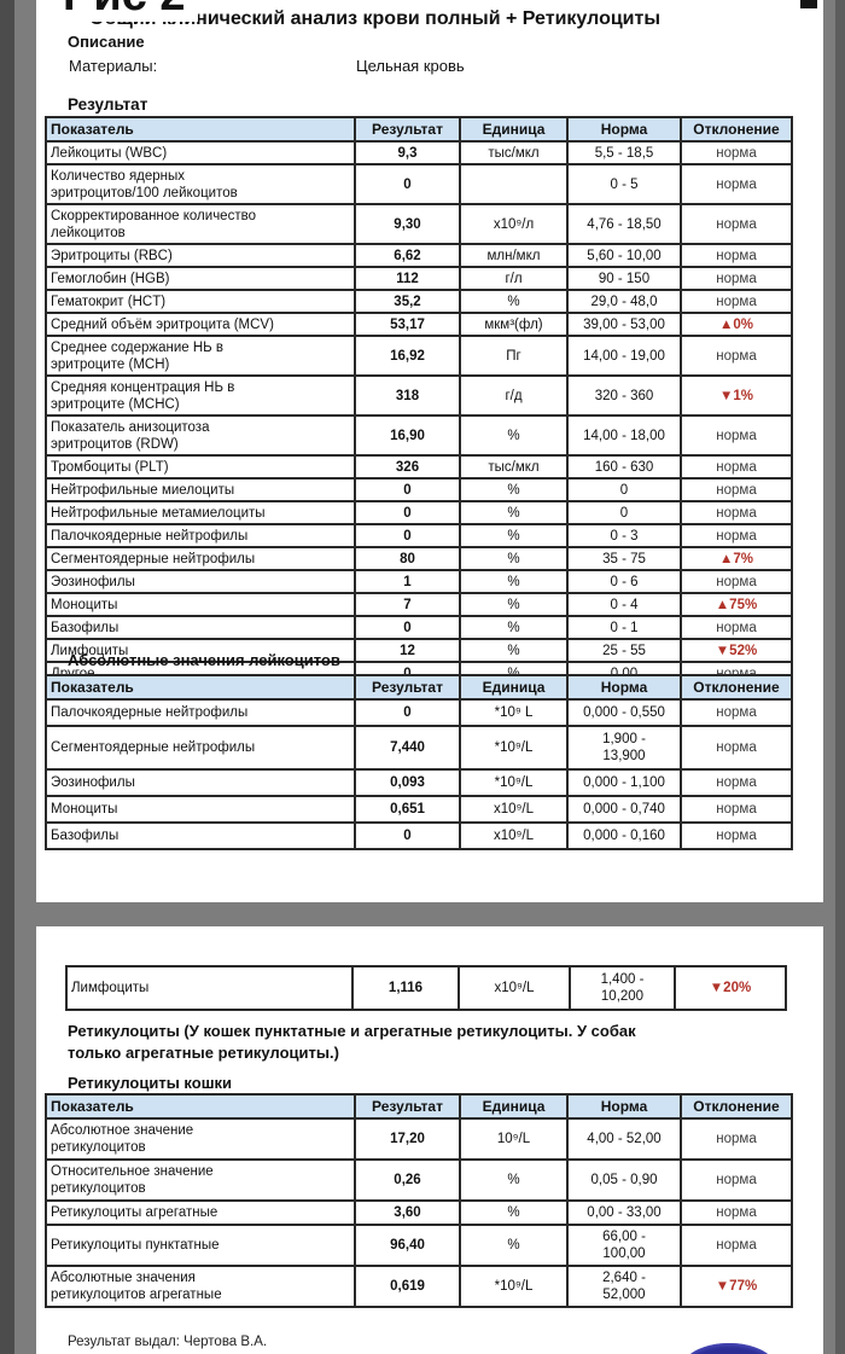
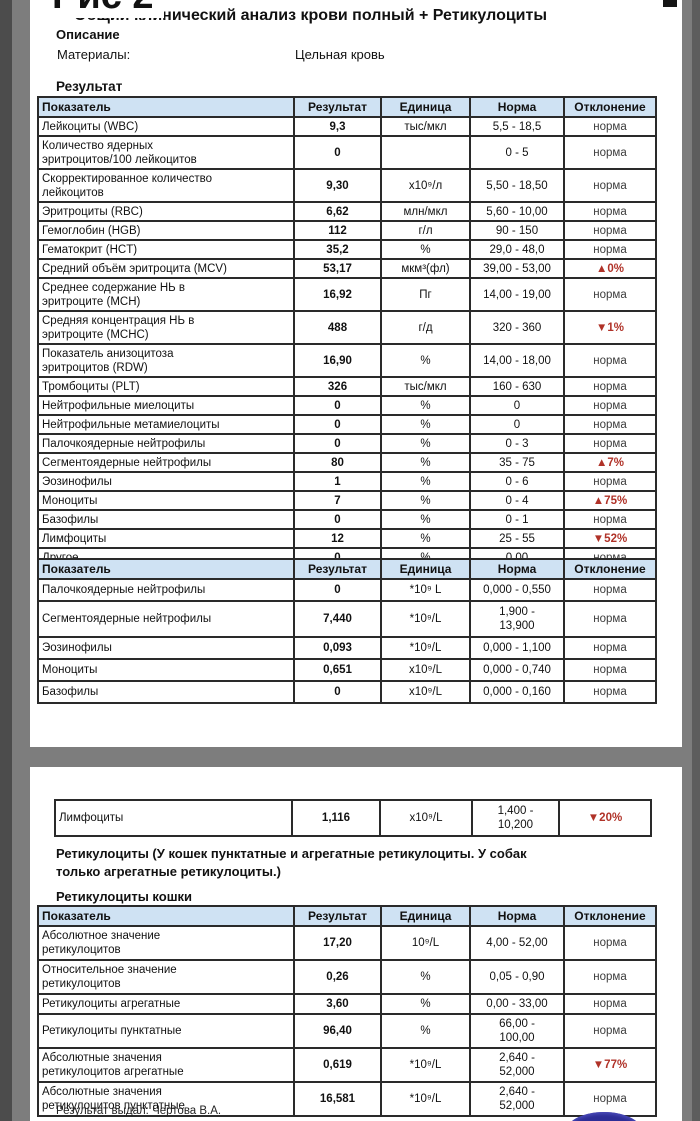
  нический анализ крови полный + Ретикулоциты
  Описание
  Материалы:
  Цельная кровь
  Результат
  Показатель	Результат	Единица	Норма	Отклонение
  Лейкоциты (WBC)	9,3	тыс/мкл	5,5 - 18,5	норма
  Количество ядерных эритроцитов/100 лейкоцитов	0		0 - 5	норма
- Скорректированное количество лейкоцитов	9,30	х10⁹/л	4,76 - 18,50	норма
+ Скорректированное количество лейкоцитов	9,30	х10⁹/л	5,50 - 18,50	норма
  Эритроциты (RBC)	6,62	млн/мкл	5,60 - 10,00	норма
  Гемоглобин (HGB)	112	г/л	90 - 150	норма
  Гематокрит (HCT)	35,2	%	29,0 - 48,0	норма
  Средний объём эритроцита (MCV)	53,17	мкм³(фл)	39,00 - 53,00	▲0%
  Среднее содержание НЬ в эритроците (МСН)	16,92	Пг	14,00 - 19,00	норма
- Средняя концентрация НЬ в эритроците (МСНС)	318	г/д	320 - 360	▼1%
+ Средняя концентрация НЬ в эритроците (МСНС)	488	г/д	320 - 360	▼1%
  Показатель анизоцитоза эритроцитов (RDW)	16,90	%	14,00 - 18,00	норма
  Тромбоциты (PLT)	326	тыс/мкл	160 - 630	норма
  Нейтрофильные миелоциты	0	%	0	норма
  Нейтрофильные метамиелоциты	0	%	0	норма
  Палочкоядерные нейтрофилы	0	%	0 - 3	норма
  Сегментоядерные нейтрофилы	80	%	35 - 75	▲7%
  Эозинофилы	1	%	0 - 6	норма
  Моноциты	7	%	0 - 4	▲75%
  Базофилы	0	%	0 - 1	норма
  Лимфоциты	12	%	25 - 55	▼52%
- Абсолютные значения лейкоцитов
  Показатель	Результат	Единица	Норма	Отклонение
  Палочкоядерные нейтрофилы	0	*10⁹ L	0,000 - 0,550	норма
  Сегментоядерные нейтрофилы	7,440	*10⁹/L	1,900 - 13,900	норма
  Эозинофилы	0,093	*10⁹/L	0,000 - 1,100	норма
  Моноциты	0,651	х10⁹/L	0,000 - 0,740	норма
  Базофилы	0	х10⁹/L	0,000 - 0,160	норма
  Лимфоциты	1,116	х10⁹/L	1,400 - 10,200	▼20%
  Ретикулоциты (У кошек пунктатные и агрегатные ретикулоциты. У собак
  только агрегатные ретикулоциты.)
  Ретикулоциты кошки
  Показатель	Результат	Единица	Норма	Отклонение
  Абсолютное значение ретикулоцитов	17,20	10⁹/L	4,00 - 52,00	норма
  Относительное значение ретикулоцитов	0,26	%	0,05 - 0,90	норма
  Ретикулоциты агрегатные	3,60	%	0,00 - 33,00	норма
  Ретикулоциты пунктатные	96,40	%	66,00 - 100,00	норма
  Абсолютные значения ретикулоцитов агрегатные	0,619	*10⁹/L	2,640 - 52,000	▼77%
+ Абсолютные значения ретикулоцитов пунктатные	16,581	*10⁹/L	2,640 - 52,000	норма
  Результат выдал: Чертова В.А.
